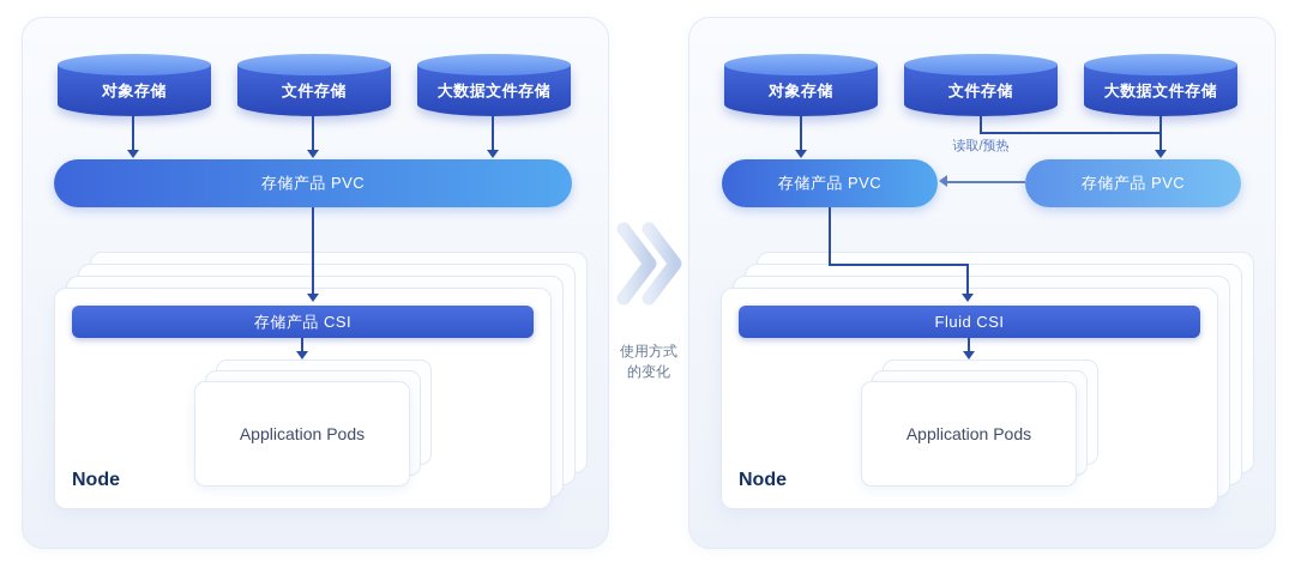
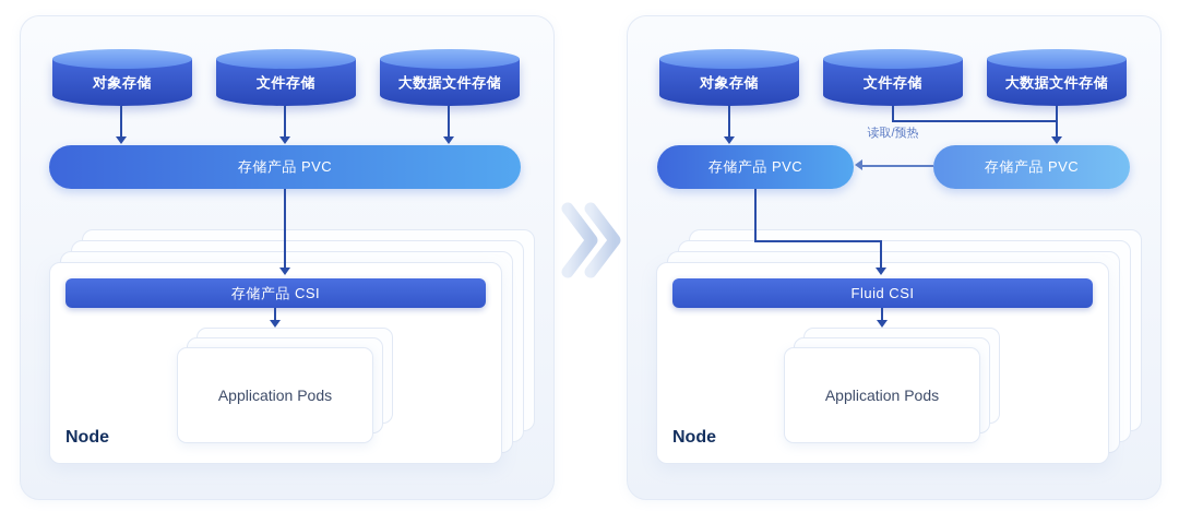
  对象存储
  文件存储
  大数据文件存储
  存储产品 PVC
  存储产品 CSI
  Application Pods
  Node
- 使用方式
- 的变化
  对象存储
  文件存储
  大数据文件存储
  存储产品 PVC
  存储产品 PVC
  读取/预热
  Fluid CSI
  Application Pods
  Node
